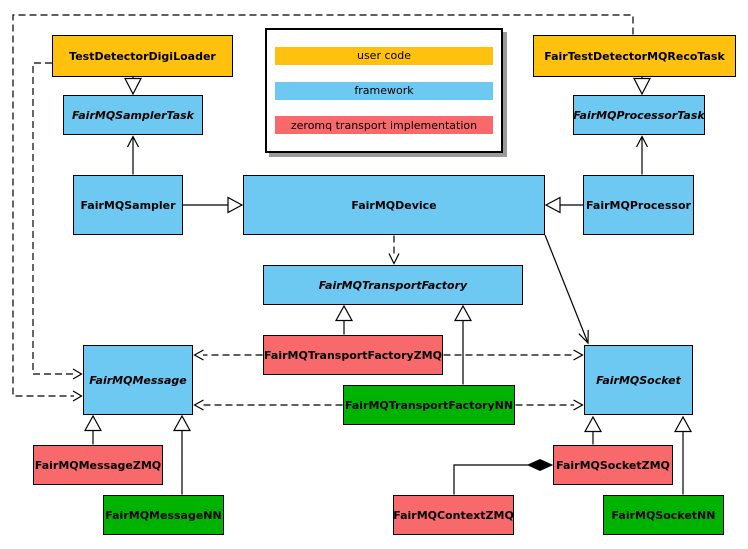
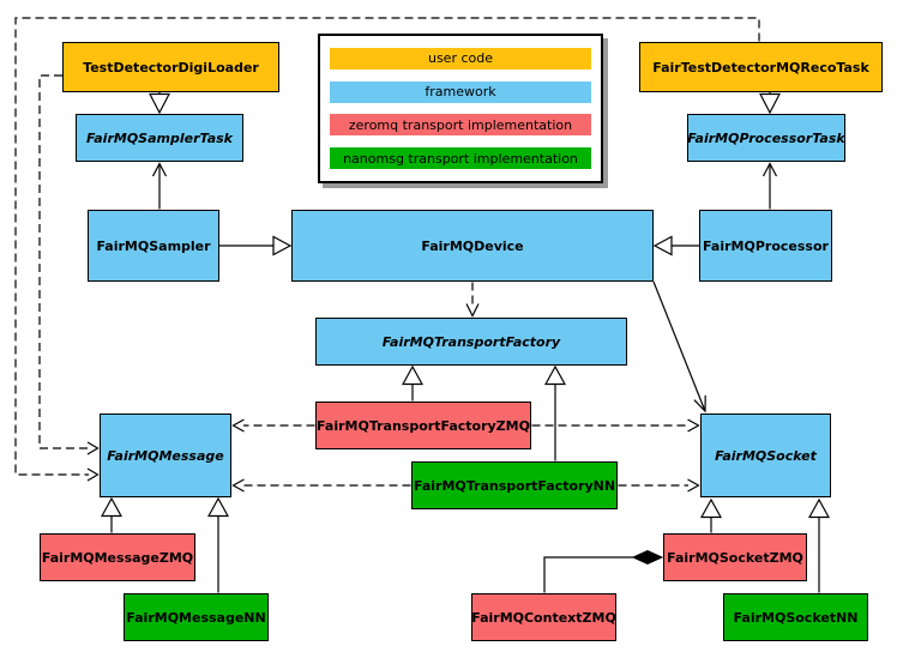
  user code
  framework
  zeromq transport implementation
+ nanomsg transport implementation
  TestDetectorDigiLoader
  FairTestDetectorMQRecoTask
  FairMQSamplerTask
  FairMQProcessorTask
  FairMQSampler
  FairMQDevice
  FairMQProcessor
  FairMQTransportFactory
  FairMQTransportFactoryZMQ
  FairMQTransportFactoryNN
  FairMQMessage
  FairMQSocket
  FairMQMessageZMQ
  FairMQMessageNN
  FairMQSocketZMQ
  FairMQSocketNN
  FairMQContextZMQ
